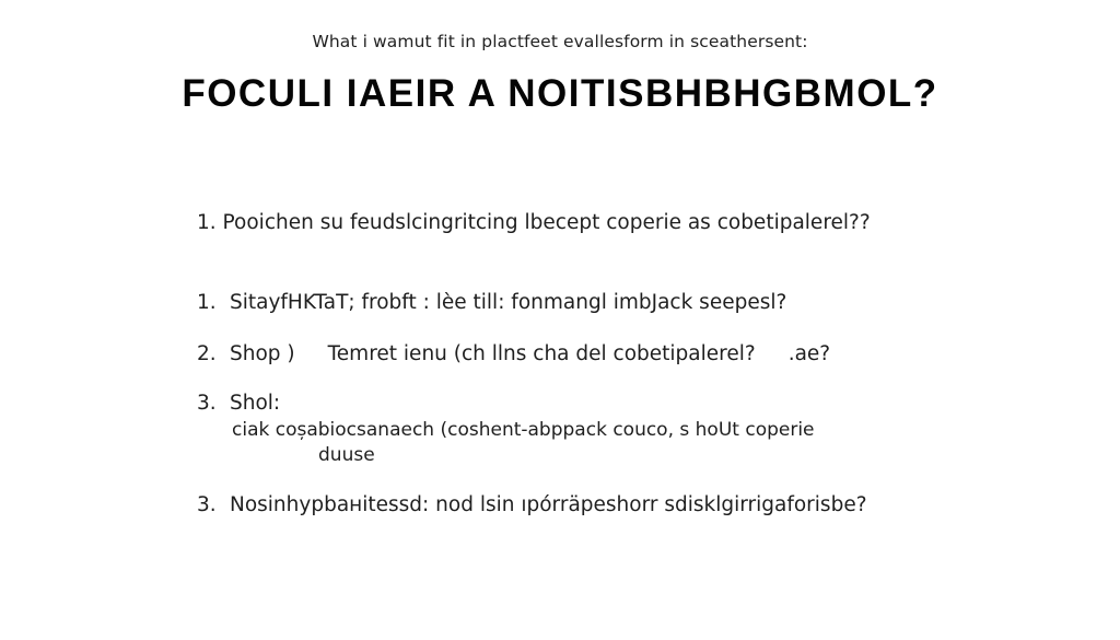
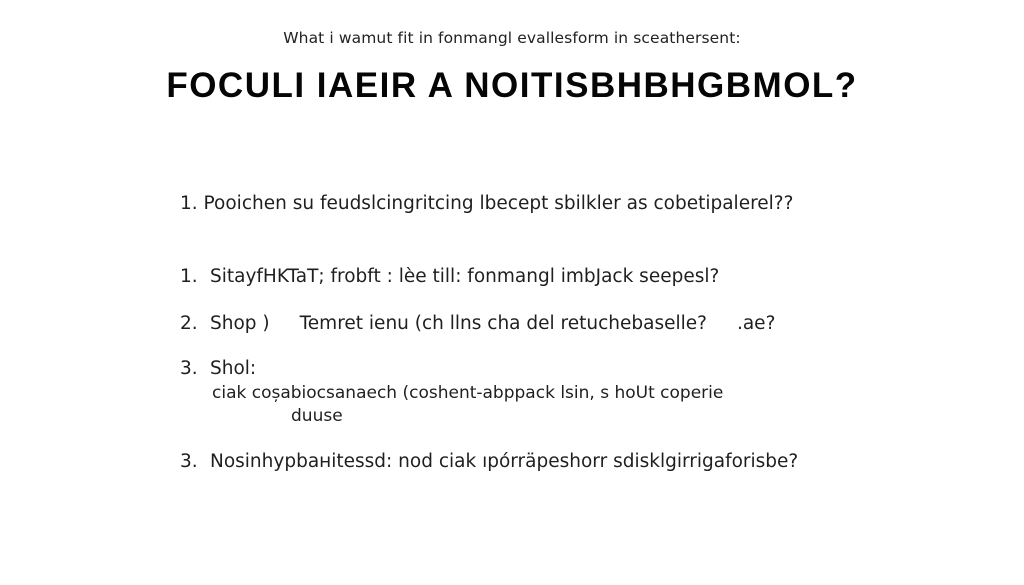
- What i wamut fit in plactfeet evallesform in sceathersent:
+ What i wamut fit in fonmangl evallesform in sceathersent:
  FOCULI IAEIR A NOITISBHBHGBMOL?
- 1. Pooichen su feudslcingritcing lbecept coperie as cobetipalerel??
+ 1. Pooichen su feudslcingritcing lbecept sbilkler as cobetipalerel??
  1. SitayfHKTaT; frobft : lèe till: fonmangl imbJack seepesl?
- 2. Shop ) Temret ienu (ch llns cha del cobetipalerel? .ae?
+ 2. Shop ) Temret ienu (ch llns cha del retuchebaselle? .ae?
  3. Shol:
- ciak coșabiocsanaech (coshent-abppack couco, s hoUt coperie
+ ciak coșabiocsanaech (coshent-abppack lsin, s hoUt coperie
  duuse
- 3. Nosinhypbaнitessd: nod lsin ıpórräpeshorr sdisklgirrigaforisbe?
+ 3. Nosinhypbaнitessd: nod ciak ıpórräpeshorr sdisklgirrigaforisbe?
